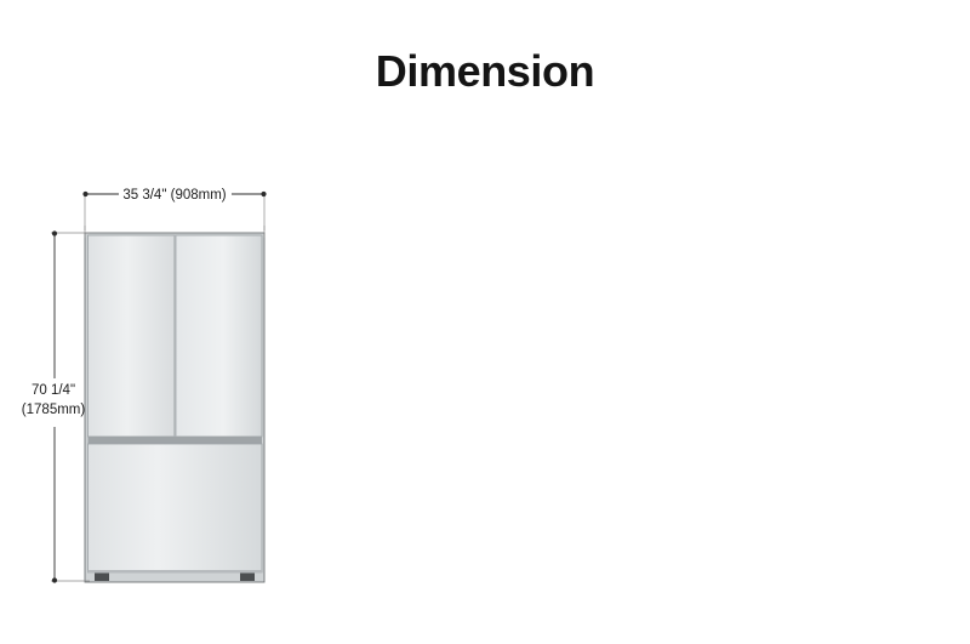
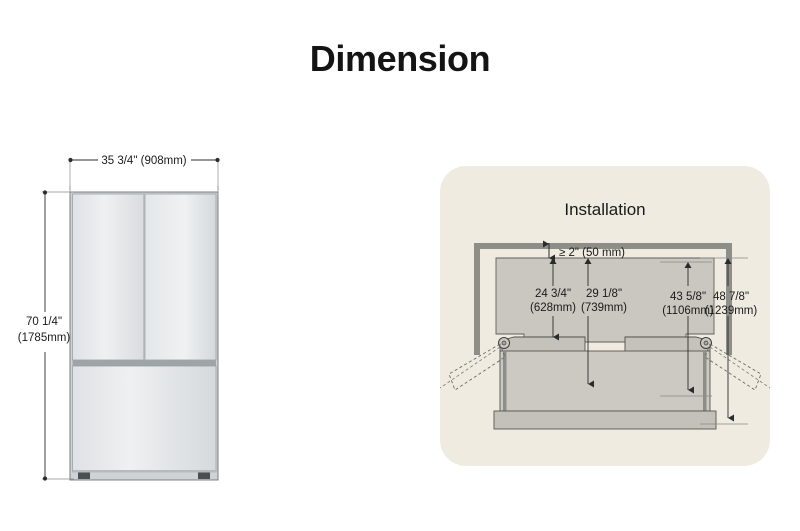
  Dimension
  35 3/4" (908mm)
  70 1/4"
  (1785mm)
+ Installation
+ ≥ 2" (50 mm)
+ 24 3/4"
+ (628mm)
+ 29 1/8"
+ (739mm)
+ 43 5/8"
+ (1106mm)
+ 48 7/8"
+ (1239mm)
